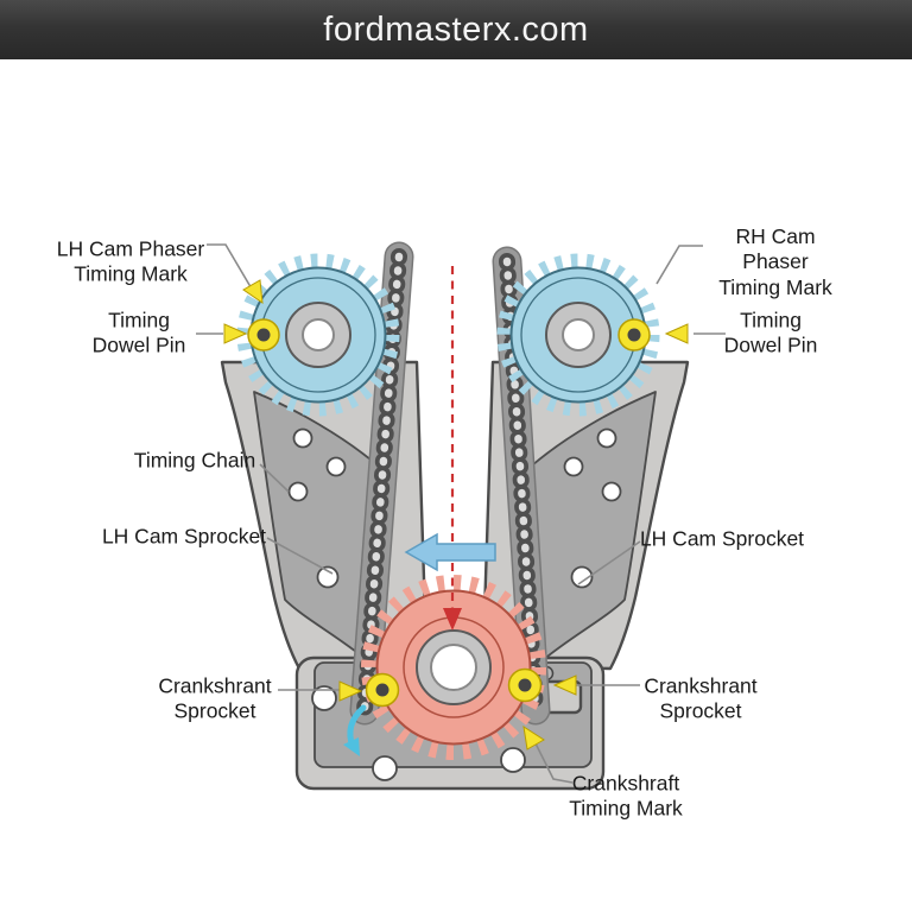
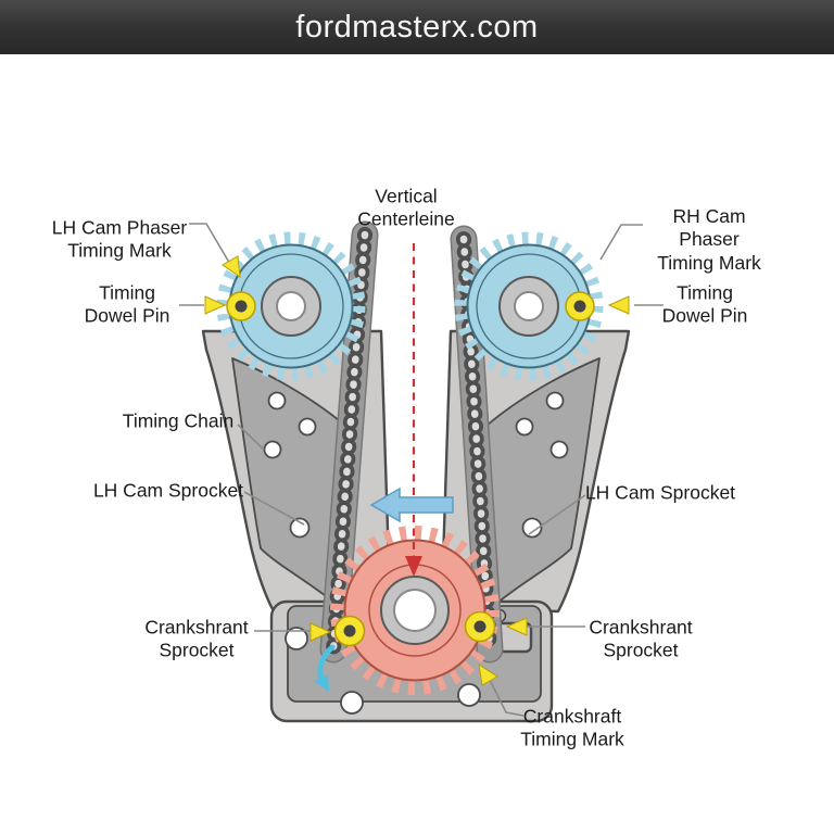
  fordmasterx.com
+ Vertical
+ Centerleine
  LH Cam Phaser
  Timing Mark
  RH Cam Phaser
  Timing Mark
  Timing
  Dowel Pin
  Timing
  Dowel Pin
  Timing Chain
  LH Cam Sprocket
  LH Cam Sprocket
  Crankshrant
  Sprocket
  Crankshrant
  Sprocket
  Crankshraft
  Timing Mark
